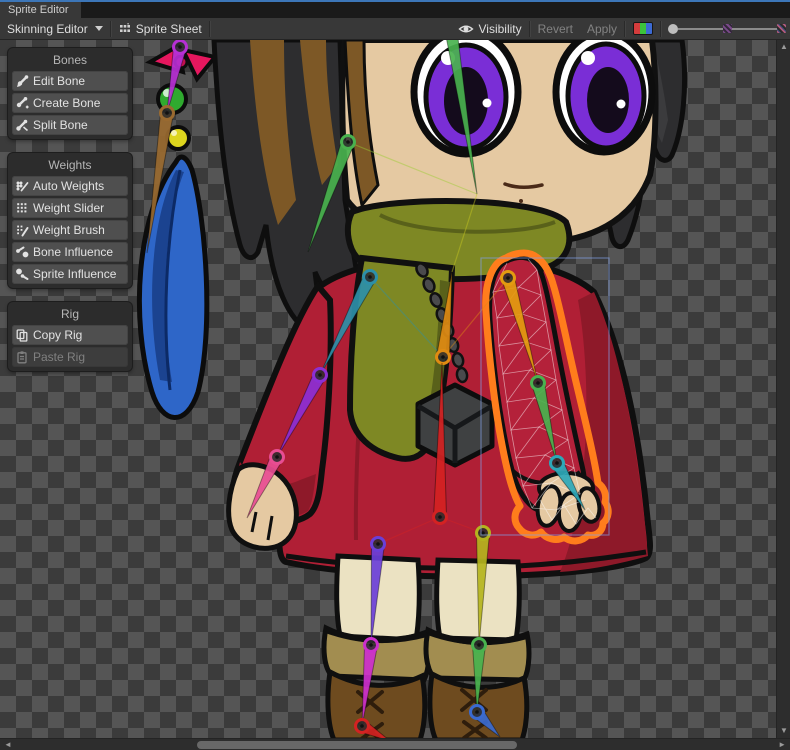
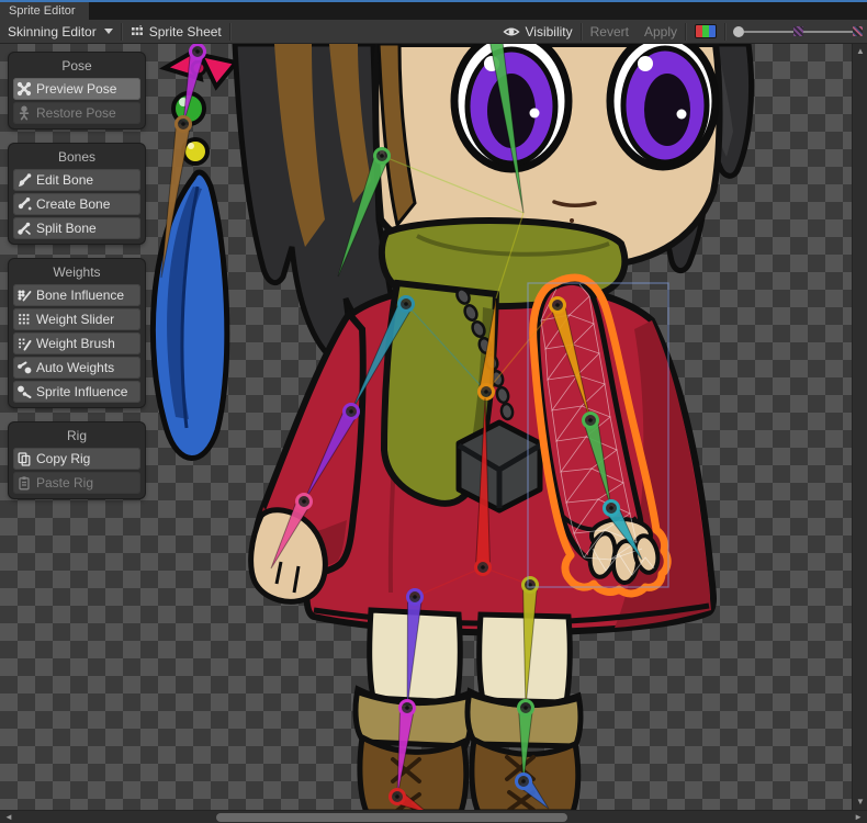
  Sprite Editor
  Skinning Editor
  Sprite Sheet
  Visibility
  Revert
  Apply
+ Pose
+ Preview Pose
+ Restore Pose
  Bones
  Edit Bone
  Create Bone
  Split Bone
  Weights
- Auto Weights
+ Bone Influence
  Weight Slider
  Weight Brush
- Bone Influence
+ Auto Weights
  Sprite Influence
  Rig
  Copy Rig
  Paste Rig
  ▲
  ▼
  ◄
  ►
